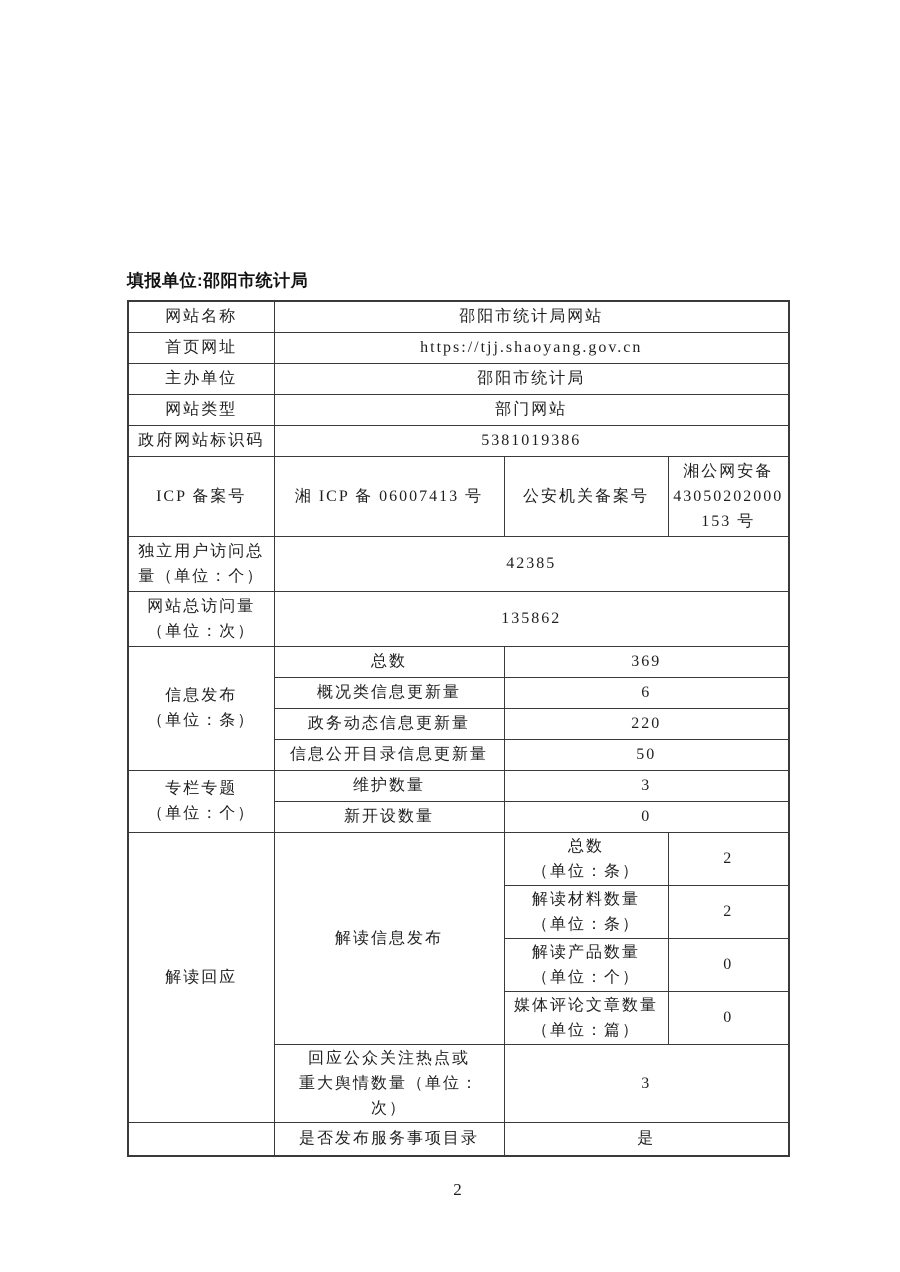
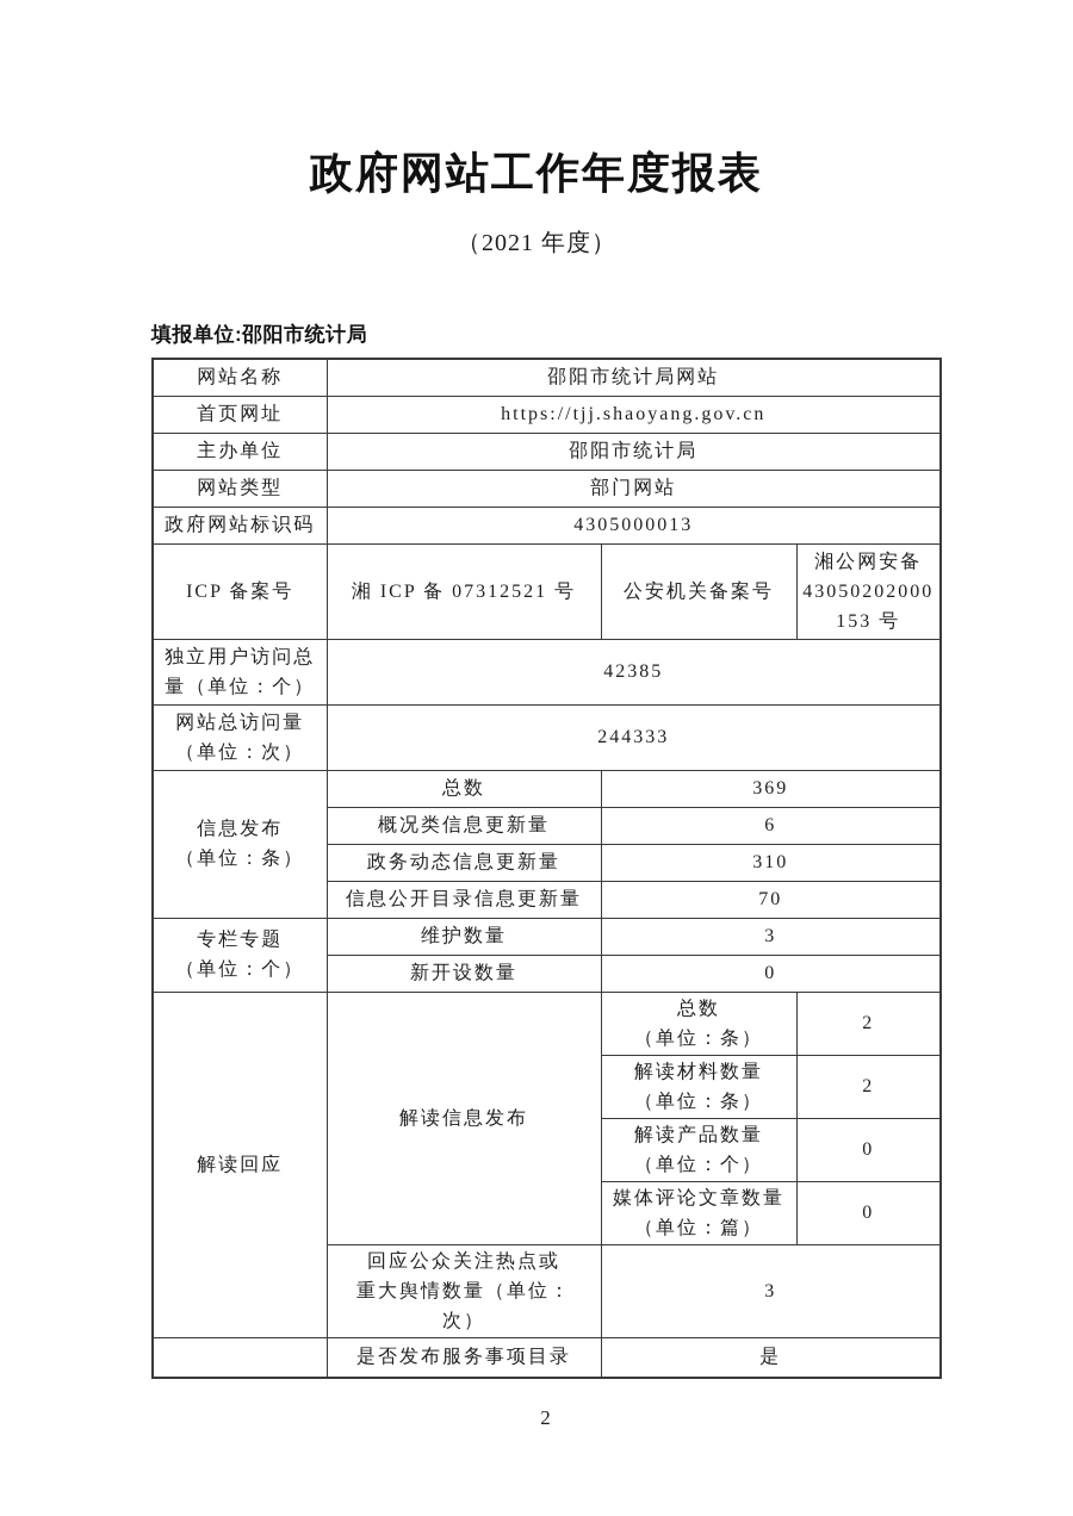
+ 政府网站工作年度报表
+ （2021 年度）
  填报单位:邵阳市统计局
  网站名称	邵阳市统计局网站
  首页网址	https://tjj.shaoyang.gov.cn
  主办单位	邵阳市统计局
  网站类型	部门网站
- 政府网站标识码	5381019386
+ 政府网站标识码	4305000013
- ICP 备案号	湘 ICP 备 06007413 号	公安机关备案号	湘公网安备 43050202000 153 号
+ ICP 备案号	湘 ICP 备 07312521 号	公安机关备案号	湘公网安备 43050202000 153 号
  独立用户访问总 量（单位：个）	42385
- 网站总访问量 （单位：次）	135862
+ 网站总访问量 （单位：次）	244333
  信息发布 （单位：条）	总数	369
  概况类信息更新量	6
- 政务动态信息更新量	220
+ 政务动态信息更新量	310
- 信息公开目录信息更新量	50
+ 信息公开目录信息更新量	70
  专栏专题 （单位：个）	维护数量	3
  新开设数量	0
  解读回应	解读信息发布	总数 （单位：条）	2
  解读材料数量 （单位：条）	2
  解读产品数量 （单位：个）	0
  媒体评论文章数量 （单位：篇）	0
  回应公众关注热点或 重大舆情数量（单位： 次）	3
  	是否发布服务事项目录	是
  2
